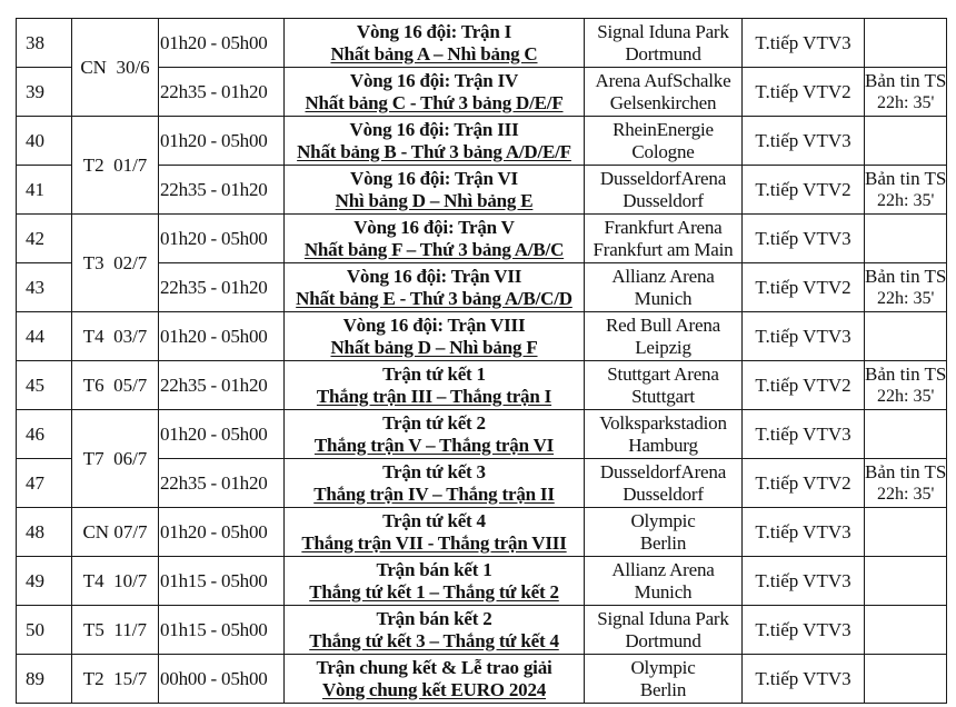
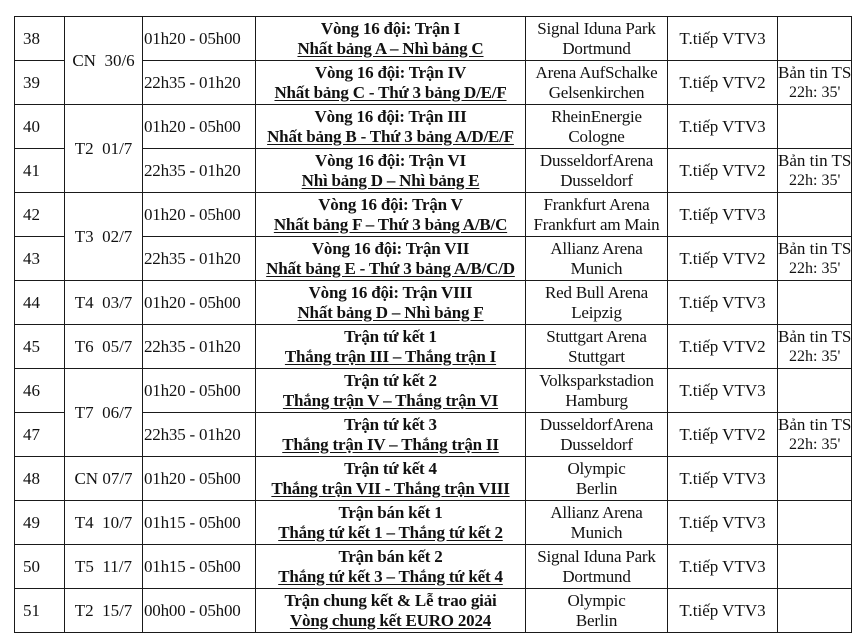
  38	CN 30/6	01h20 - 05h00	Vòng 16 đội: Trận INhất bảng A – Nhì bảng C	Signal Iduna ParkDortmund	T.tiếp VTV3
  39	22h35 - 01h20	Vòng 16 đội: Trận IVNhất bảng C - Thứ 3 bảng D/E/F	Arena AufSchalkeGelsenkirchen	T.tiếp VTV2	Bản tin TS22h: 35'
  40	T2 01/7	01h20 - 05h00	Vòng 16 đội: Trận IIINhất bảng B - Thứ 3 bảng A/D/E/F	RheinEnergieCologne	T.tiếp VTV3
  41	22h35 - 01h20	Vòng 16 đội: Trận VINhì bảng D – Nhì bảng E	DusseldorfArenaDusseldorf	T.tiếp VTV2	Bản tin TS22h: 35'
  42	T3 02/7	01h20 - 05h00	Vòng 16 đội: Trận VNhất bảng F – Thứ 3 bảng A/B/C	Frankfurt ArenaFrankfurt am Main	T.tiếp VTV3
  43	22h35 - 01h20	Vòng 16 đội: Trận VIINhất bảng E - Thứ 3 bảng A/B/C/D	Allianz ArenaMunich	T.tiếp VTV2	Bản tin TS22h: 35'
  44	T4 03/7	01h20 - 05h00	Vòng 16 đội: Trận VIIINhất bảng D – Nhì bảng F	Red Bull ArenaLeipzig	T.tiếp VTV3
  45	T6 05/7	22h35 - 01h20	Trận tứ kết 1Thắng trận III – Thắng trận I	Stuttgart ArenaStuttgart	T.tiếp VTV2	Bản tin TS22h: 35'
  46	T7 06/7	01h20 - 05h00	Trận tứ kết 2Thắng trận V – Thắng trận VI	VolksparkstadionHamburg	T.tiếp VTV3
  47	22h35 - 01h20	Trận tứ kết 3Thắng trận IV – Thắng trận II	DusseldorfArenaDusseldorf	T.tiếp VTV2	Bản tin TS22h: 35'
  48	CN 07/7	01h20 - 05h00	Trận tứ kết 4Thắng trận VII - Thắng trận VIII	OlympicBerlin	T.tiếp VTV3
  49	T4 10/7	01h15 - 05h00	Trận bán kết 1Thắng tứ kết 1 – Thắng tứ kết 2	Allianz ArenaMunich	T.tiếp VTV3
  50	T5 11/7	01h15 - 05h00	Trận bán kết 2Thắng tứ kết 3 – Thắng tứ kết 4	Signal Iduna ParkDortmund	T.tiếp VTV3
- 89	T2 15/7	00h00 - 05h00	Trận chung kết & Lễ trao giảiVòng chung kết EURO 2024	OlympicBerlin	T.tiếp VTV3
+ 51	T2 15/7	00h00 - 05h00	Trận chung kết & Lễ trao giảiVòng chung kết EURO 2024	OlympicBerlin	T.tiếp VTV3
